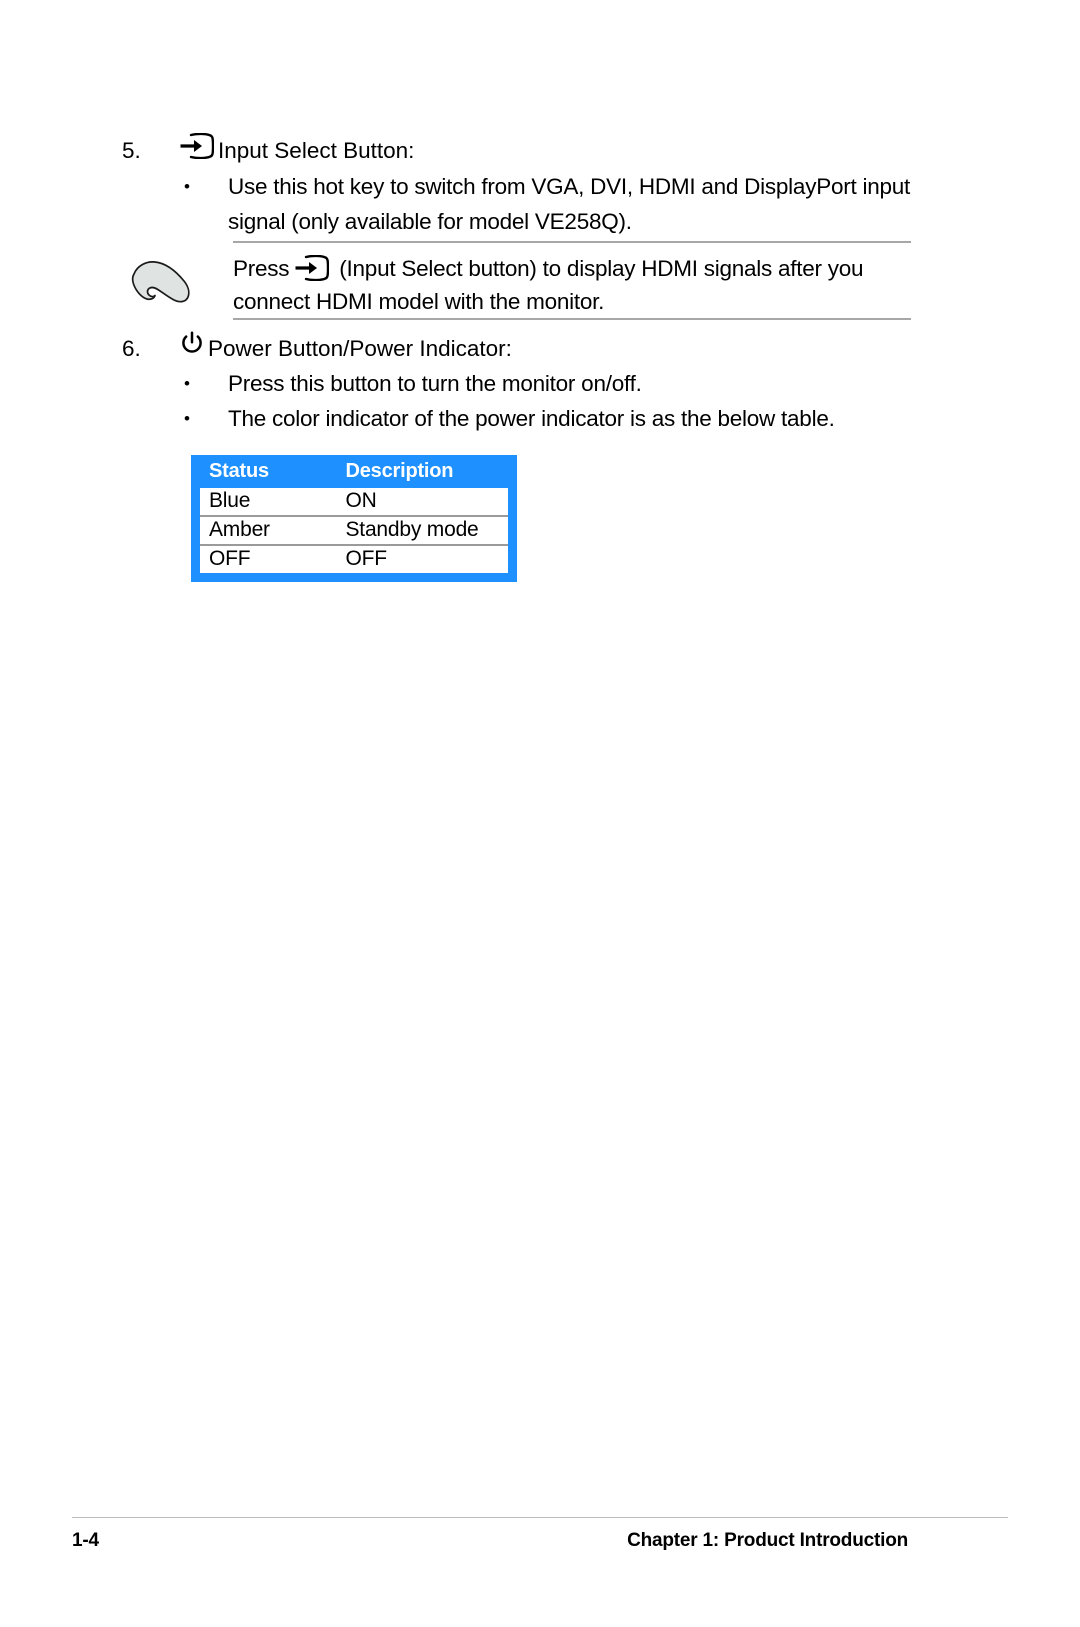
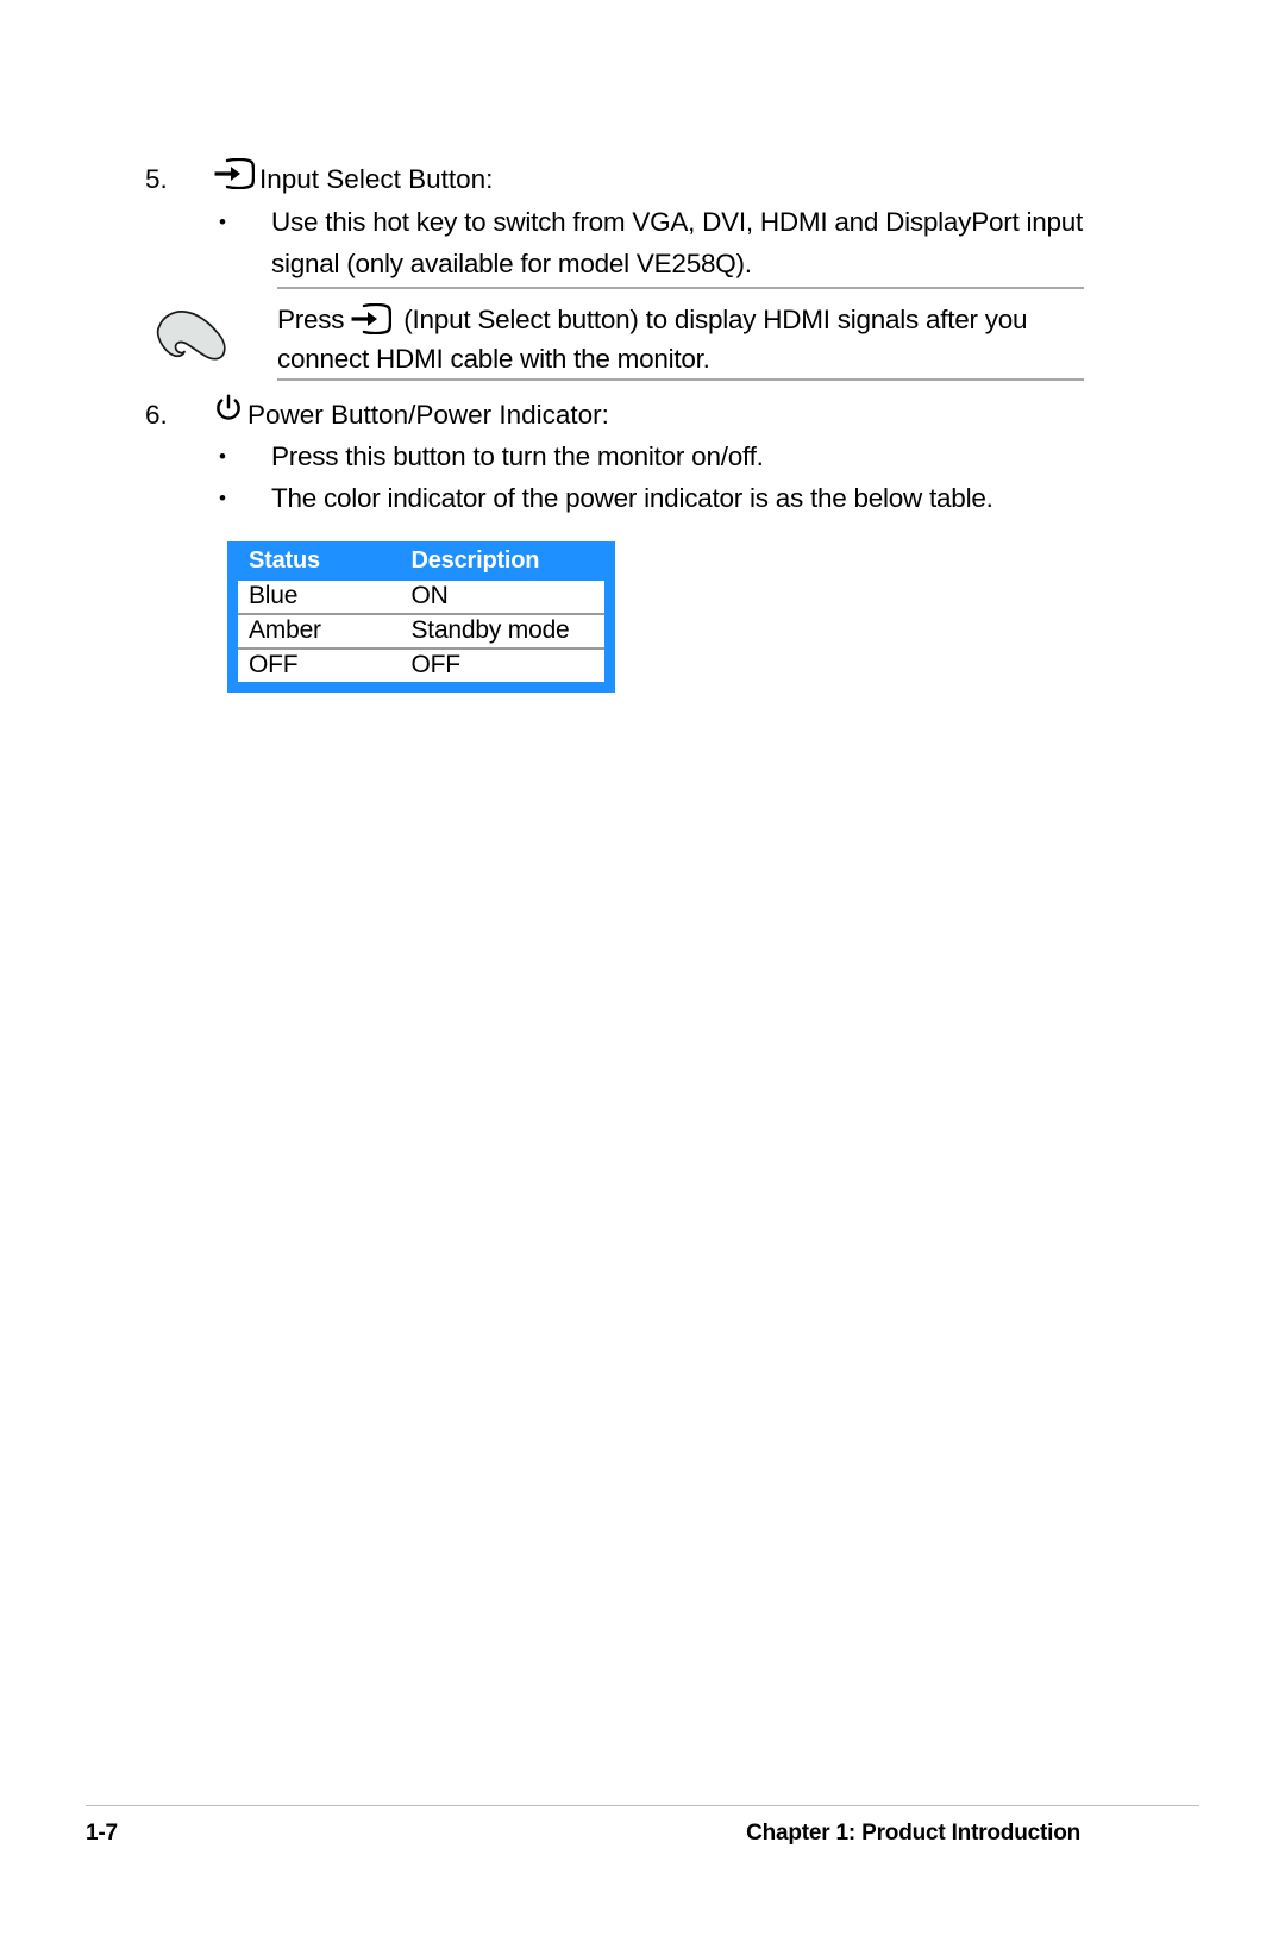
  5.
  Input Select Button:
  •
  Use this hot key to switch from VGA, DVI, HDMI and DisplayPort input
  signal (only available for model VE258Q).
  Press (Input Select button) to display HDMI signals after you
- connect HDMI model with the monitor.
+ connect HDMI cable with the monitor.
  6.
  Power Button/Power Indicator:
  •
  Press this button to turn the monitor on/off.
  •
  The color indicator of the power indicator is as the below table.
  Status	Description
  Blue	ON
  Amber	Standby mode
  OFF	OFF
- 1-4
+ 1-7
  Chapter 1: Product Introduction
